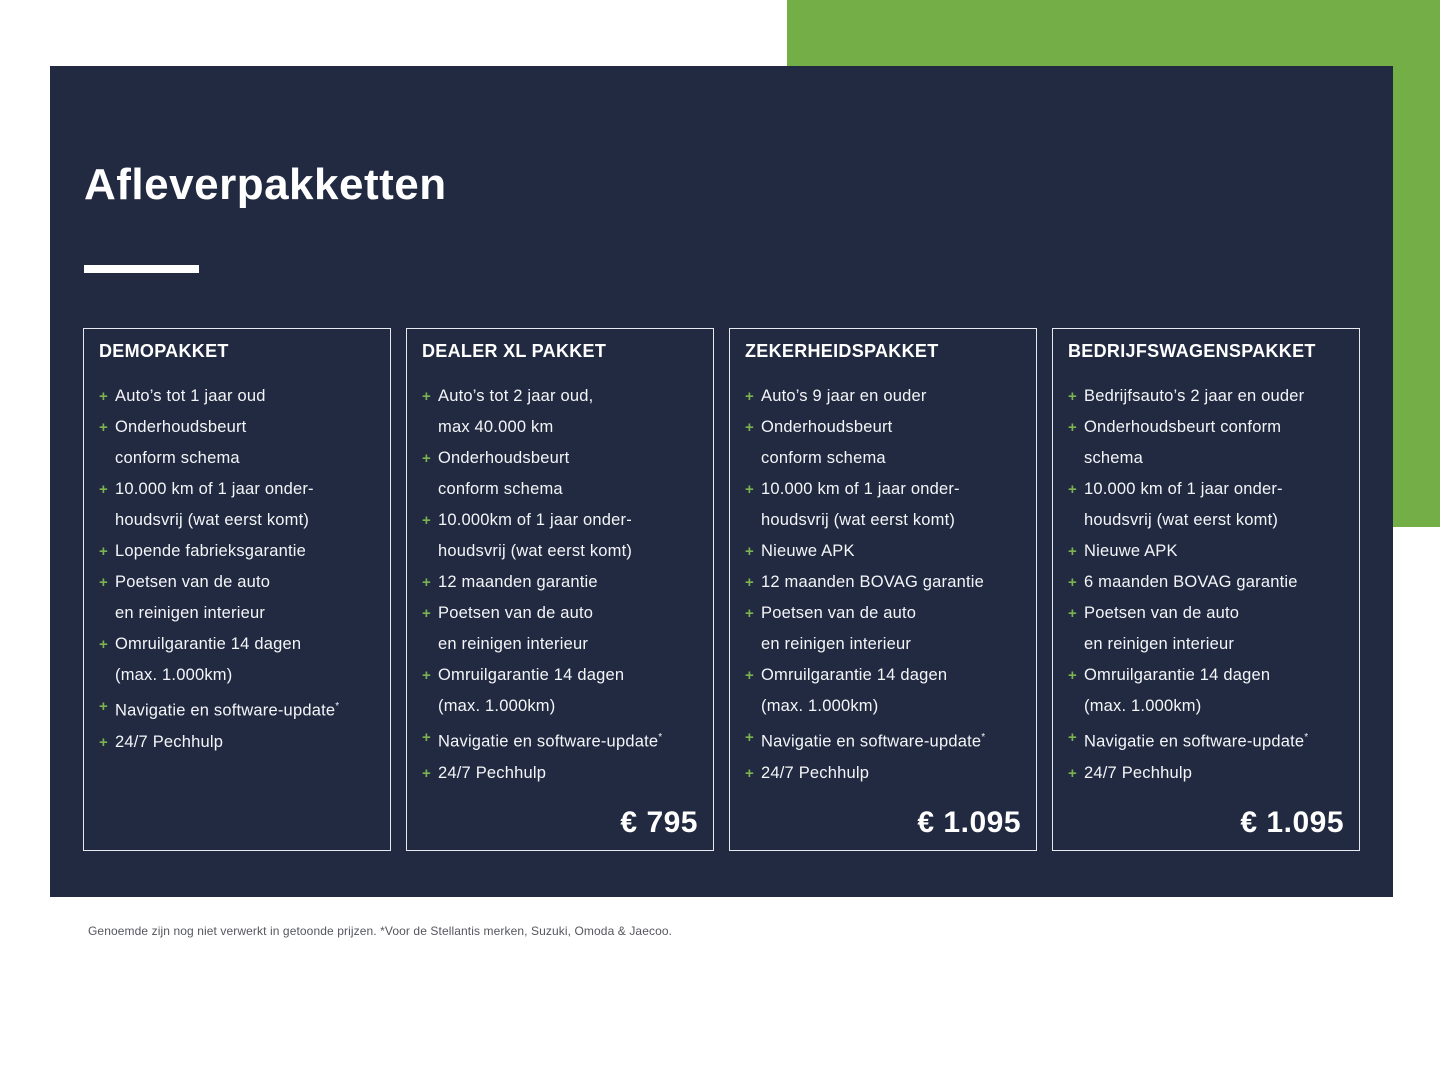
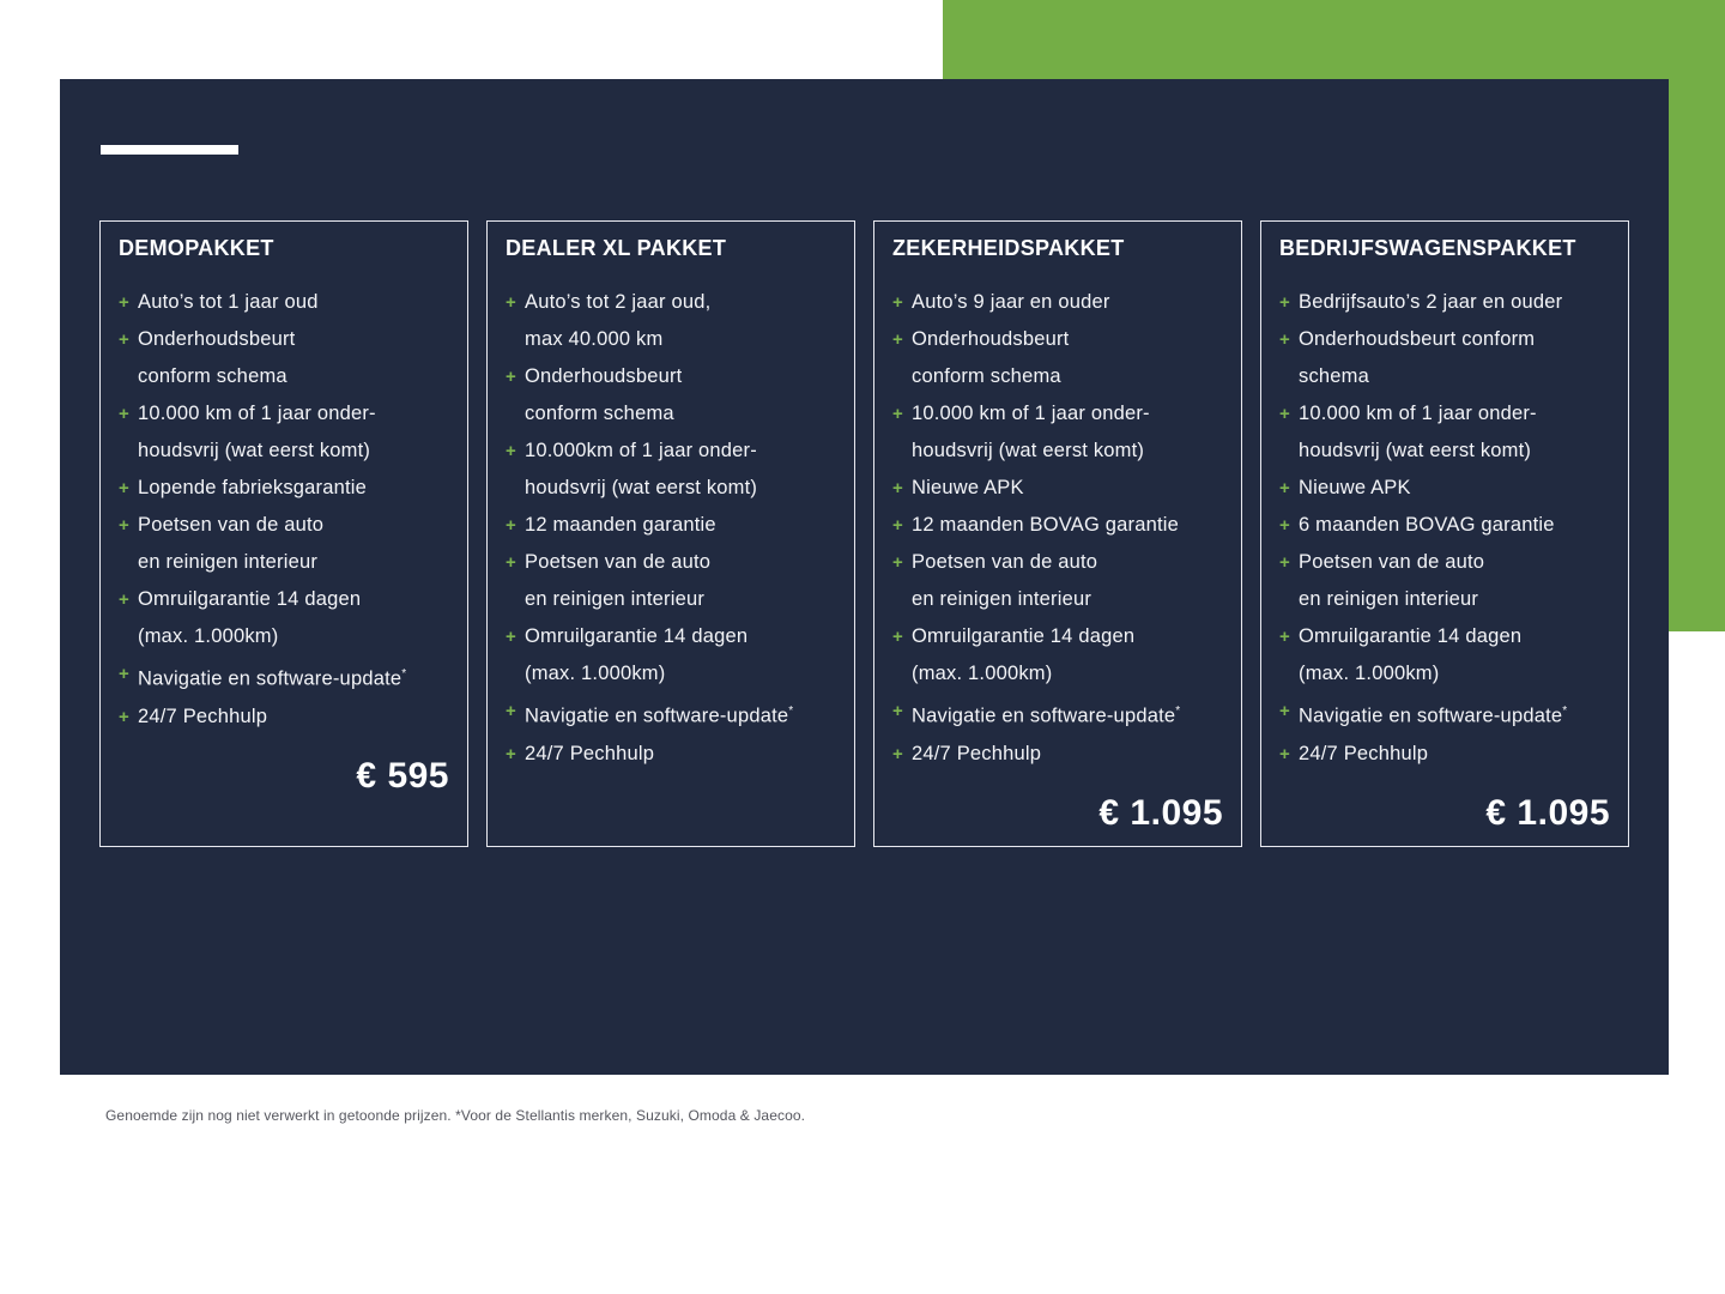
- Afleverpakketten
  DEMOPAKKET
  +
  Auto’s tot 1 jaar oud
  +
  Onderhoudsbeurt
  conform schema
  +
  10.000 km of 1 jaar onder-
  houdsvrij (wat eerst komt)
  +
  Lopende fabrieksgarantie
  +
  Poetsen van de auto
  en reinigen interieur
  +
  Omruilgarantie 14 dagen
  (max. 1.000km)
  +
  Navigatie en software-update*
  +
  24/7 Pechhulp
+ € 595
  DEALER XL PAKKET
  +
  Auto’s tot 2 jaar oud,
  max 40.000 km
  +
  Onderhoudsbeurt
  conform schema
  +
  10.000km of 1 jaar onder-
  houdsvrij (wat eerst komt)
  +
  12 maanden garantie
  +
  Poetsen van de auto
  en reinigen interieur
  +
  Omruilgarantie 14 dagen
  (max. 1.000km)
  +
  Navigatie en software-update*
  +
  24/7 Pechhulp
- € 795
  ZEKERHEIDSPAKKET
  +
  Auto’s 9 jaar en ouder
  +
  Onderhoudsbeurt
  conform schema
  +
  10.000 km of 1 jaar onder-
  houdsvrij (wat eerst komt)
  +
  Nieuwe APK
  +
  12 maanden BOVAG garantie
  +
  Poetsen van de auto
  en reinigen interieur
  +
  Omruilgarantie 14 dagen
  (max. 1.000km)
  +
  Navigatie en software-update*
  +
  24/7 Pechhulp
  € 1.095
  BEDRIJFSWAGENSPAKKET
  +
  Bedrijfsauto’s 2 jaar en ouder
  +
  Onderhoudsbeurt conform
  schema
  +
  10.000 km of 1 jaar onder-
  houdsvrij (wat eerst komt)
  +
  Nieuwe APK
  +
  6 maanden BOVAG garantie
  +
  Poetsen van de auto
  en reinigen interieur
  +
  Omruilgarantie 14 dagen
  (max. 1.000km)
  +
  Navigatie en software-update*
  +
  24/7 Pechhulp
  € 1.095
  Genoemde zijn nog niet verwerkt in getoonde prijzen. *Voor de Stellantis merken, Suzuki, Omoda & Jaecoo.
